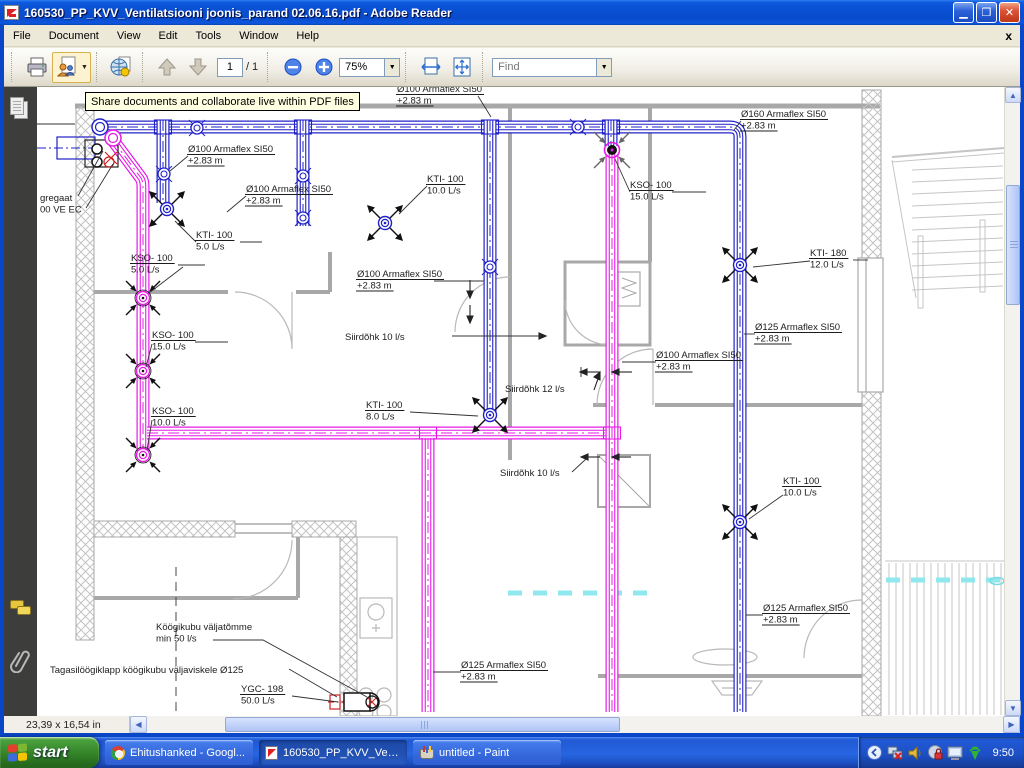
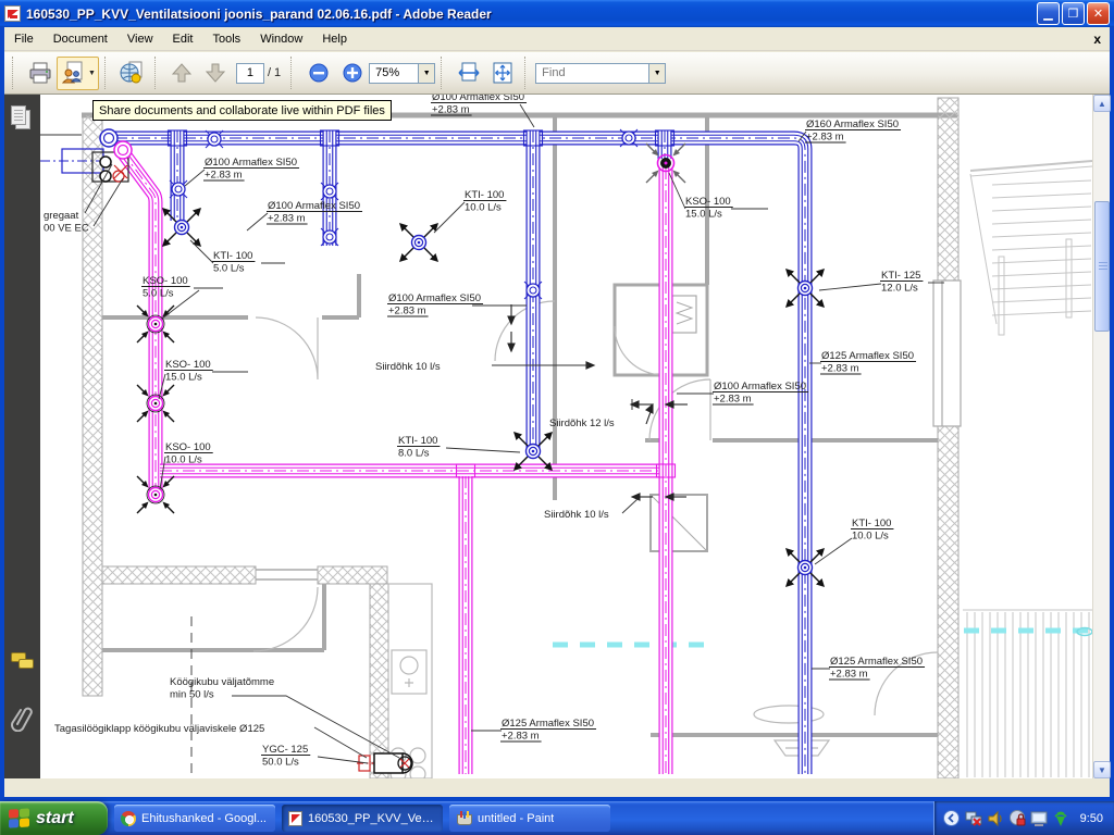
  160530_PP_KVV_Ventilatsiooni joonis_parand 02.06.16.pdf - Adobe Reader
  ▁
  ❐
  ✕
  File
  Document
  View
  Edit
  Tools
  Window
  Help
  x
  1
  / 1
  75%
  Find
  Ø100 Armaflex SI50
  +2.83 m
  Ø160 Armaflex SI50
  +2.83 m
  Ø100 Armaflex SI50
  +2.83 m
  KTI- 100
  10.0 L/s
  KSO- 100
  15.0 L/s
  Ø100 Armaflex SI50
  +2.83 m
  KTI- 100
  5.0 L/s
  KSO- 100
  5.0 L/s
- KTI- 180
+ KTI- 125
  12.0 L/s
  Ø100 Armaflex SI50
  +2.83 m
  KSO- 100
  15.0 L/s
  Siirdõhk 10 l/s
  Ø125 Armaflex SI50
  +2.83 m
  Ø100 Armaflex SI50
  +2.83 m
  Siirdõhk 12 l/s
  KTI- 100
  8.0 L/s
  KSO- 100
  10.0 L/s
  Siirdõhk 10 l/s
  KTI- 100
  10.0 L/s
  Ø125 Armaflex SI50
  +2.83 m
  Köögikubu väljatõmme
  min 50 l/s
  Tagasilöögiklapp köögikubu väljaviskele Ø125
- YGC- 198
+ YGC- 125
  50.0 L/s
  Ø125 Armaflex SI50
  +2.83 m
  gregaat
  00 VE EC
  Share documents and collaborate live within PDF files
  ▲
  ▼
- 23,39 x 16,54 in
- ◀
- ▶
  start
  Ehitushanked - Googl...
  160530_PP_KVV_Ven..
  untitled - Paint
  9:50
